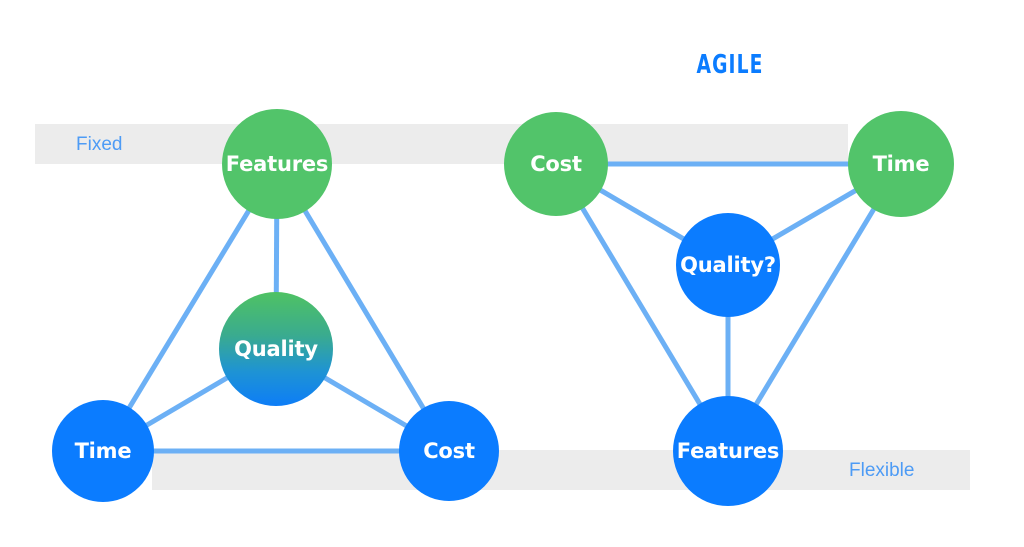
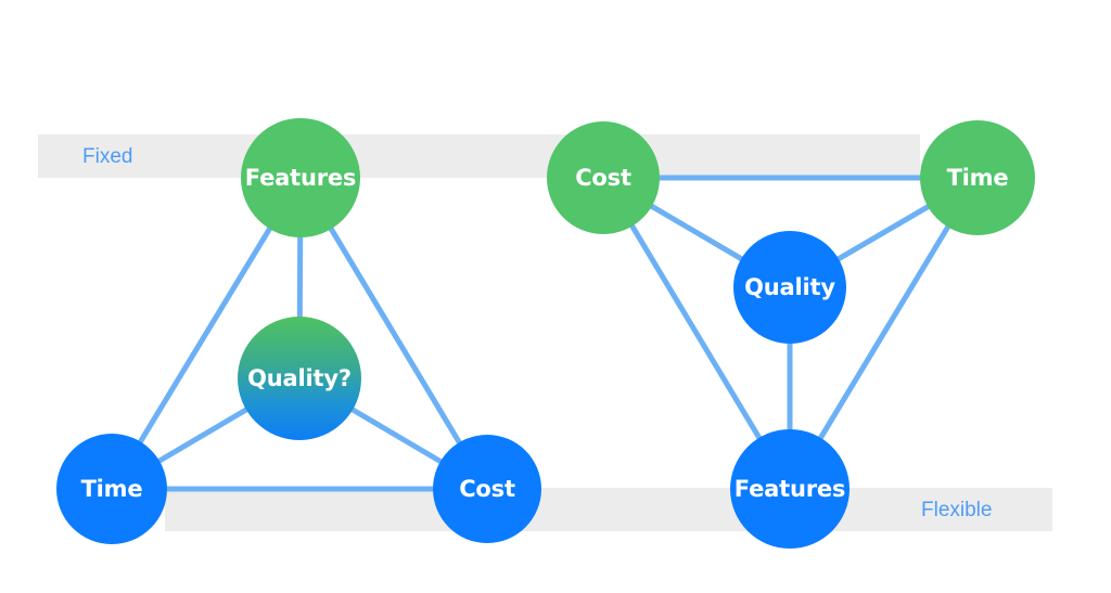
  Fixed
  Flexible
- AGILE
  Features
- Quality
+ Quality?
  Time
  Cost
  Cost
  Time
- Quality?
+ Quality
  Features
